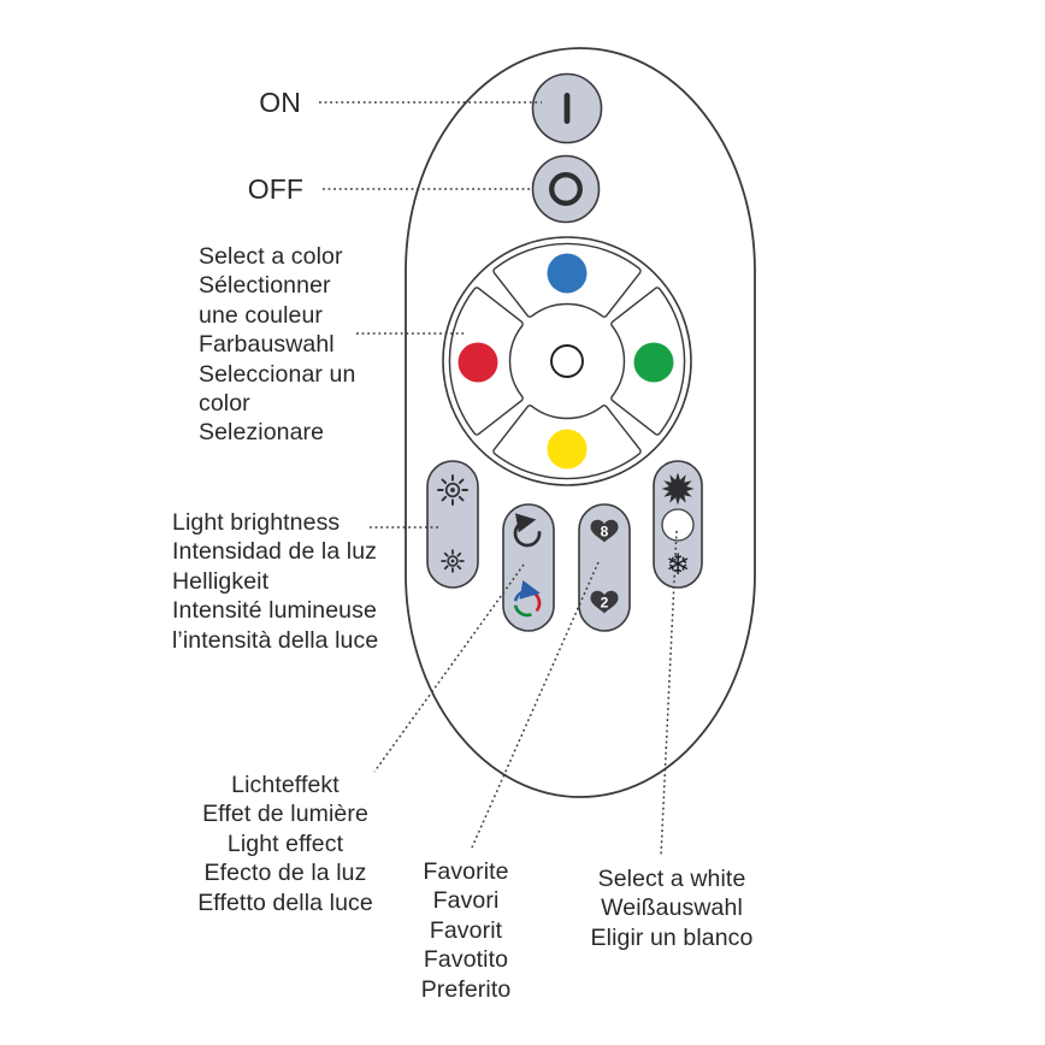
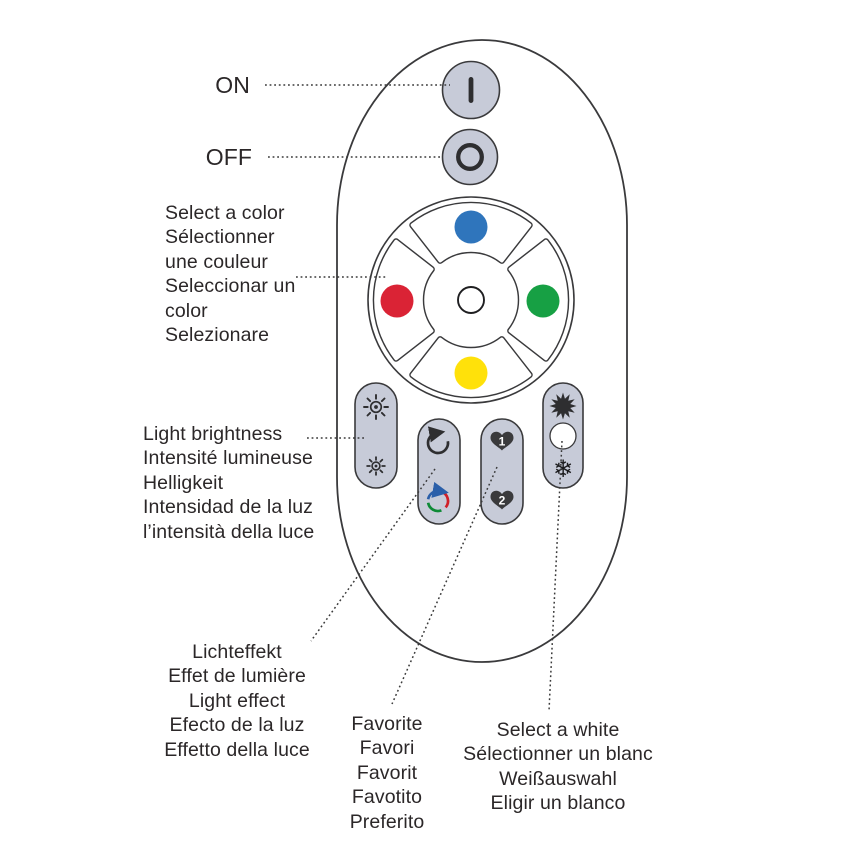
- 8
+ 1
  2
  ❄
  ON
  OFF
  Select a color
  Sélectionner
  une couleur
- Farbauswahl
  Seleccionar un
  color
  Selezionare
  Light brightness
- Intensidad de la luz
+ Intensité lumineuse
  Helligkeit
- Intensité lumineuse
+ Intensidad de la luz
  l’intensità della luce
  Lichteffekt
  Effet de lumière
  Light effect
  Efecto de la luz
  Effetto della luce
  Favorite
  Favori
  Favorit
  Favotito
  Preferito
  Select a white
+ Sélectionner un blanc
  Weißauswahl
  Eligir un blanco
